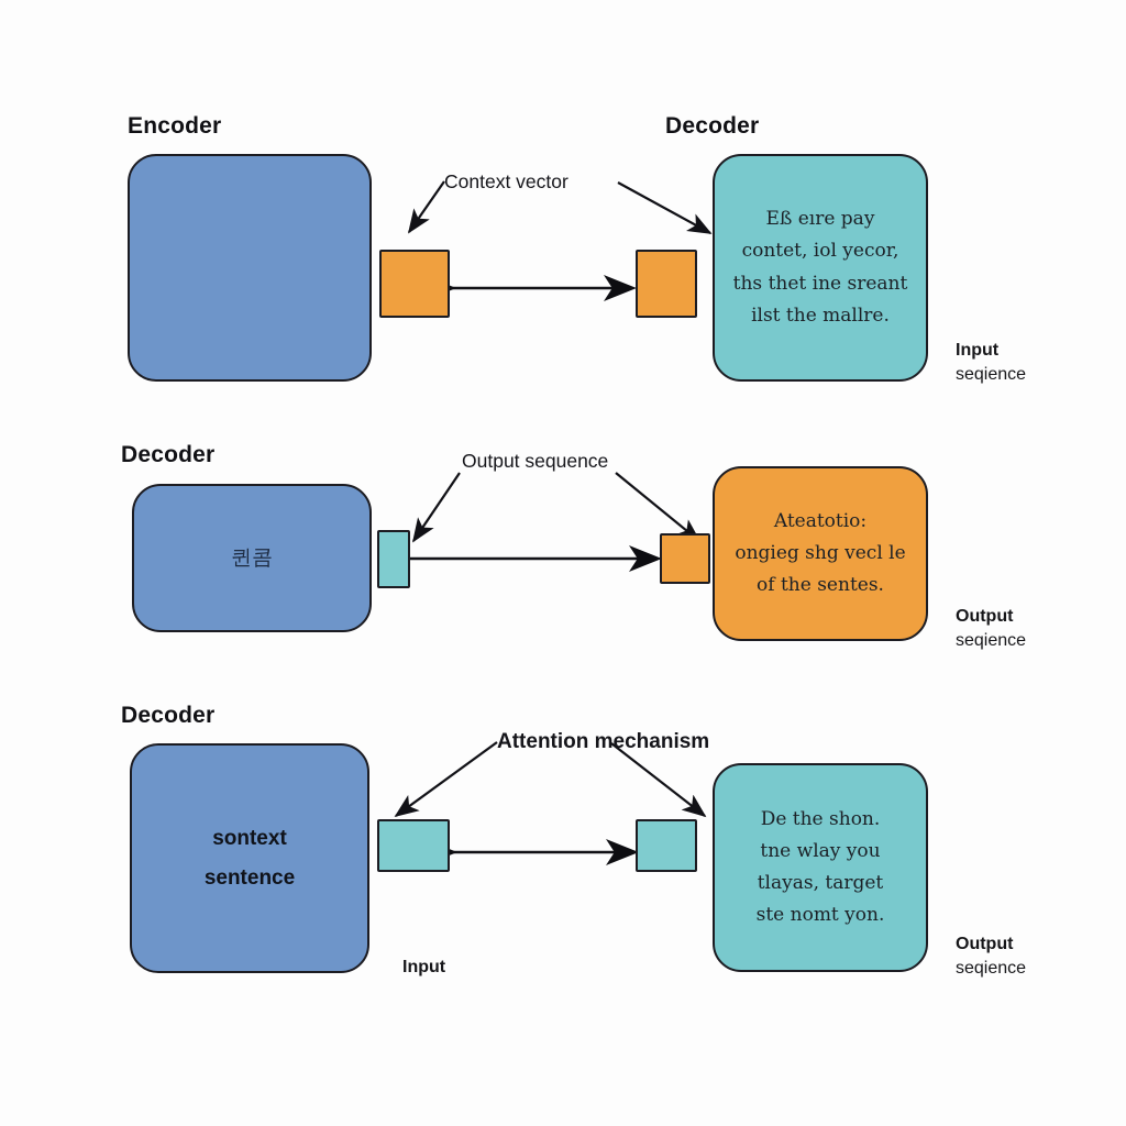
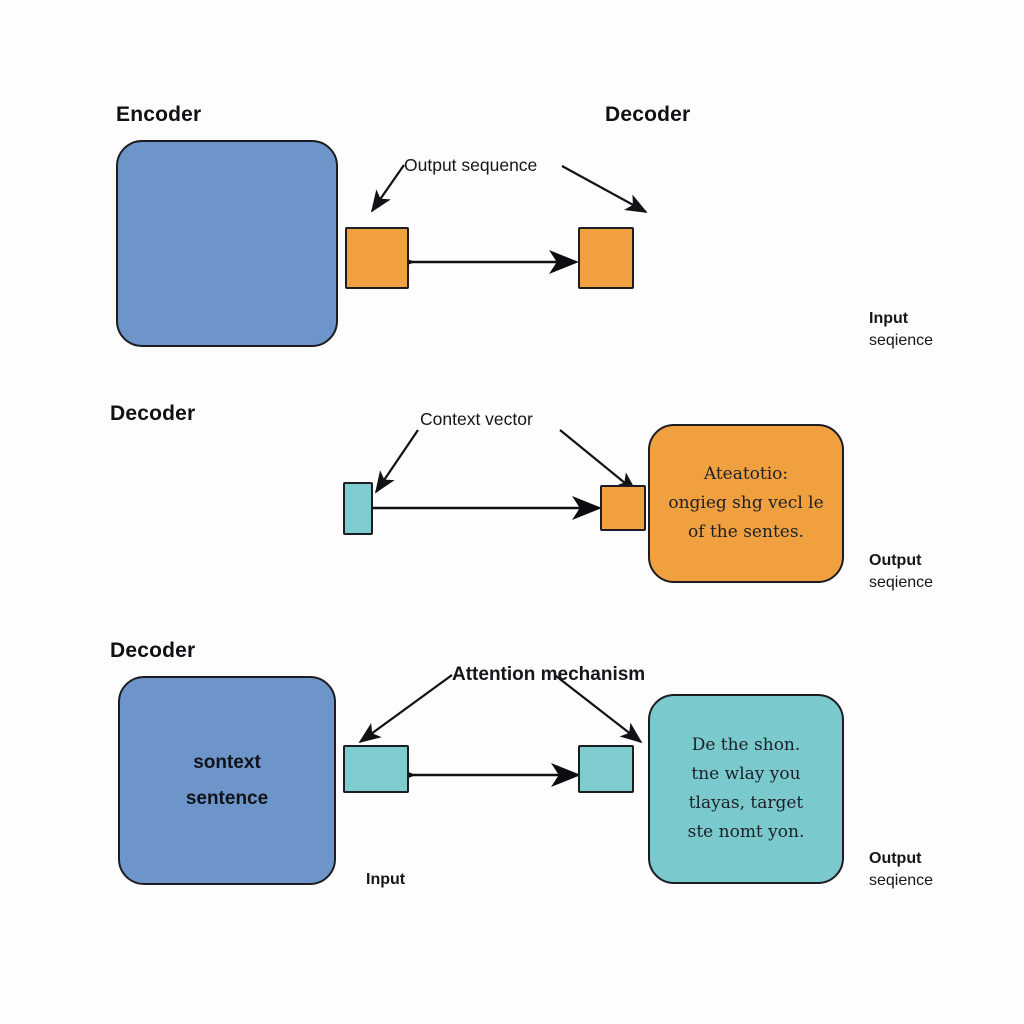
  Encoder
  Decoder
- Eß eıre pay
- contet, iol yecor,
- ths thet ine sreant
- ilst the mallre.
- Context vector
+ Output sequence
  Input
  seqience
  Decoder
- 퀸콤
  Ateatotio:
  ongieg shg vecl le
  of the sentes.
- Output sequence
+ Context vector
  Output
  seqience
  Decoder
  sontext
  sentence
  De the shon.
  tne wlay you
  tlayas, target
  ste nomt yon.
  Attention mechanism
  Input
  Output
  seqience
